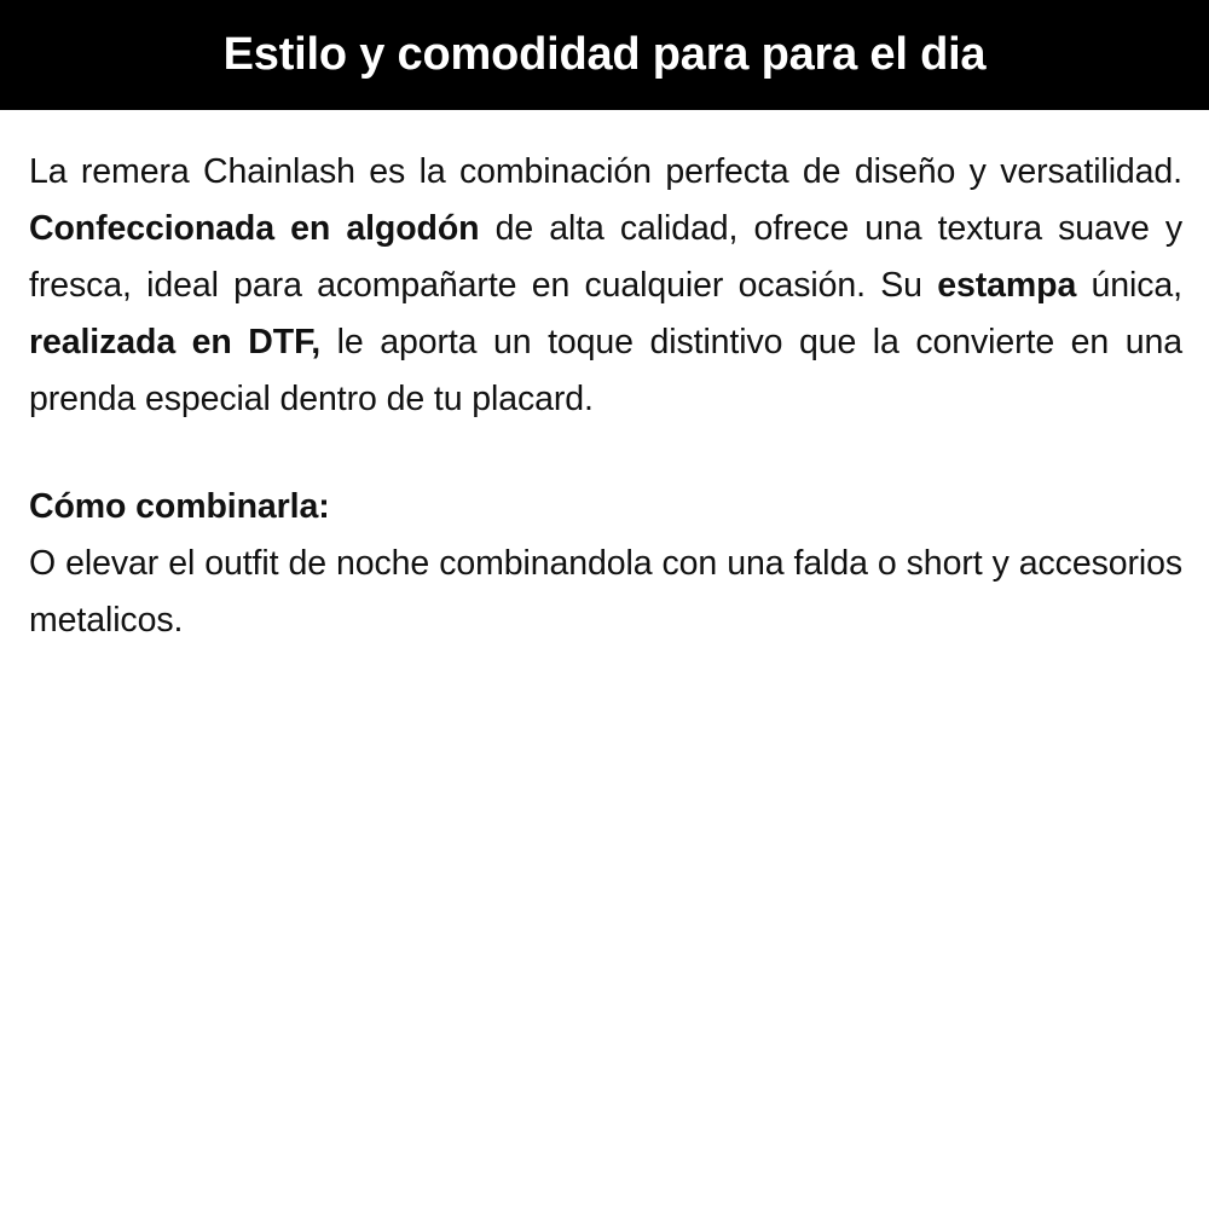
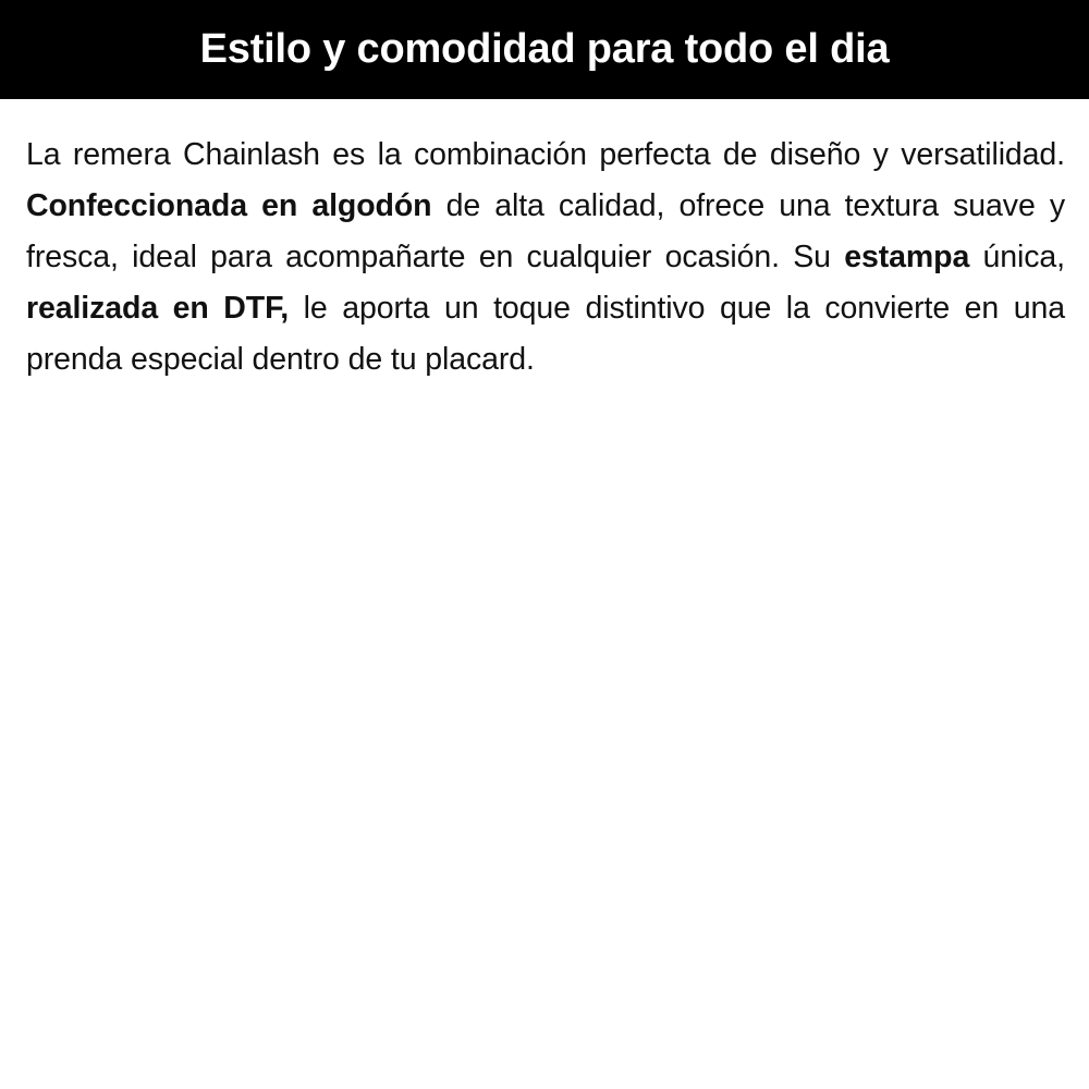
- Estilo y comodidad para para el dia
+ Estilo y comodidad para todo el dia
  La remera Chainlash es la combinación perfecta de diseño y versatilidad. Confeccionada en algodón de alta calidad, ofrece una textura suave y fresca, ideal para acompañarte en cualquier ocasión. Su estampa única, realizada en DTF, le aporta un toque distintivo que la convierte en una prenda especial dentro de tu placard.
- Cómo combinarla:
- O elevar el outfit de noche combinandola con una falda o short y accesorios metalicos.
